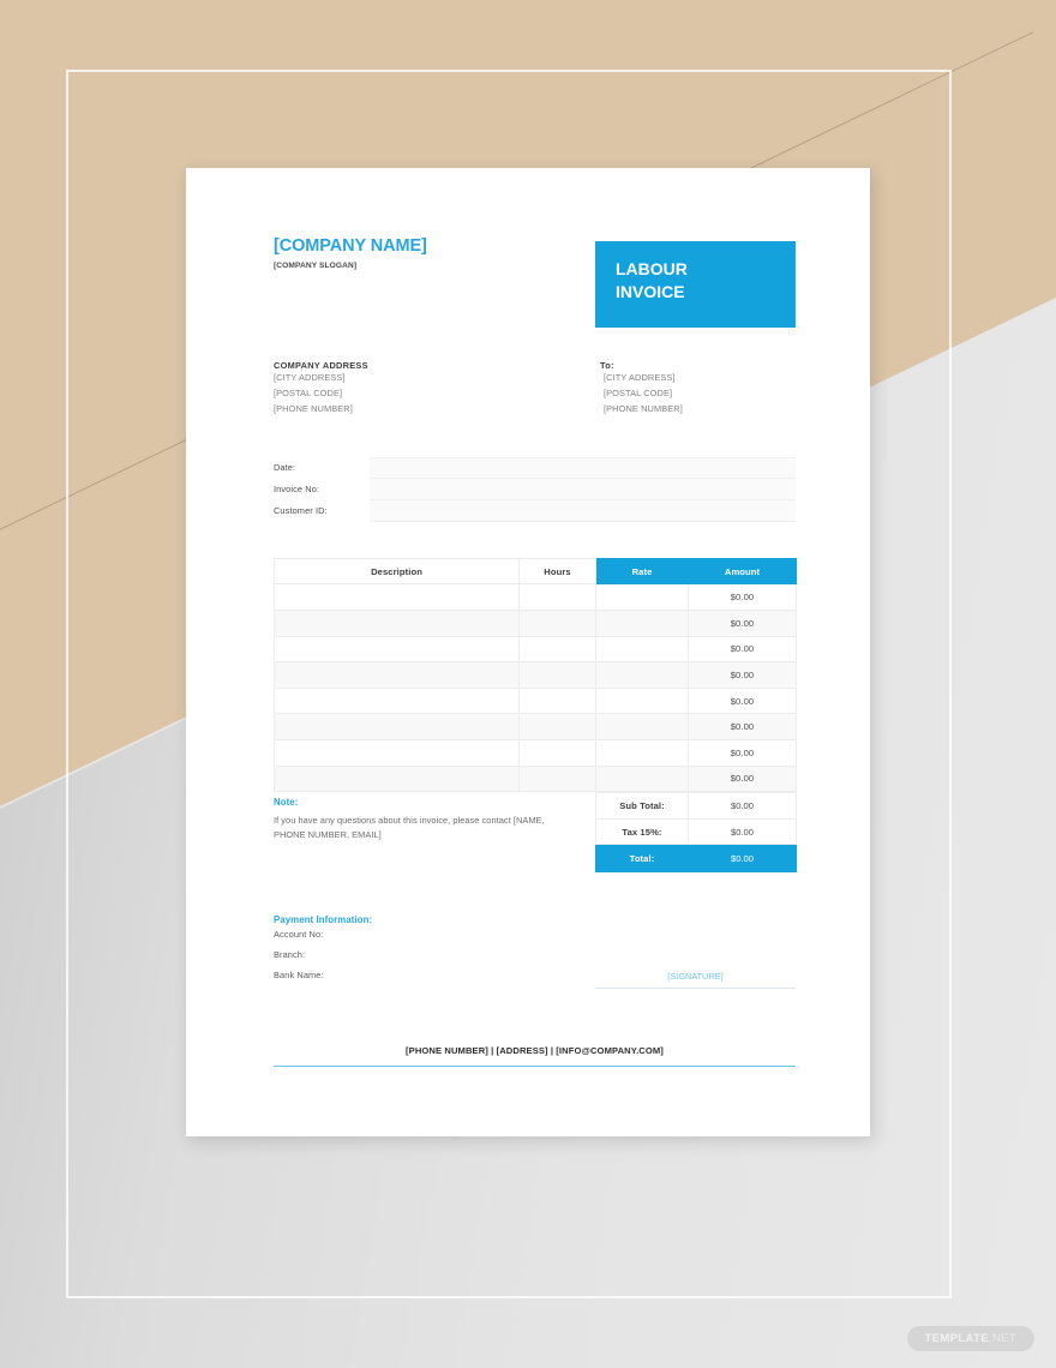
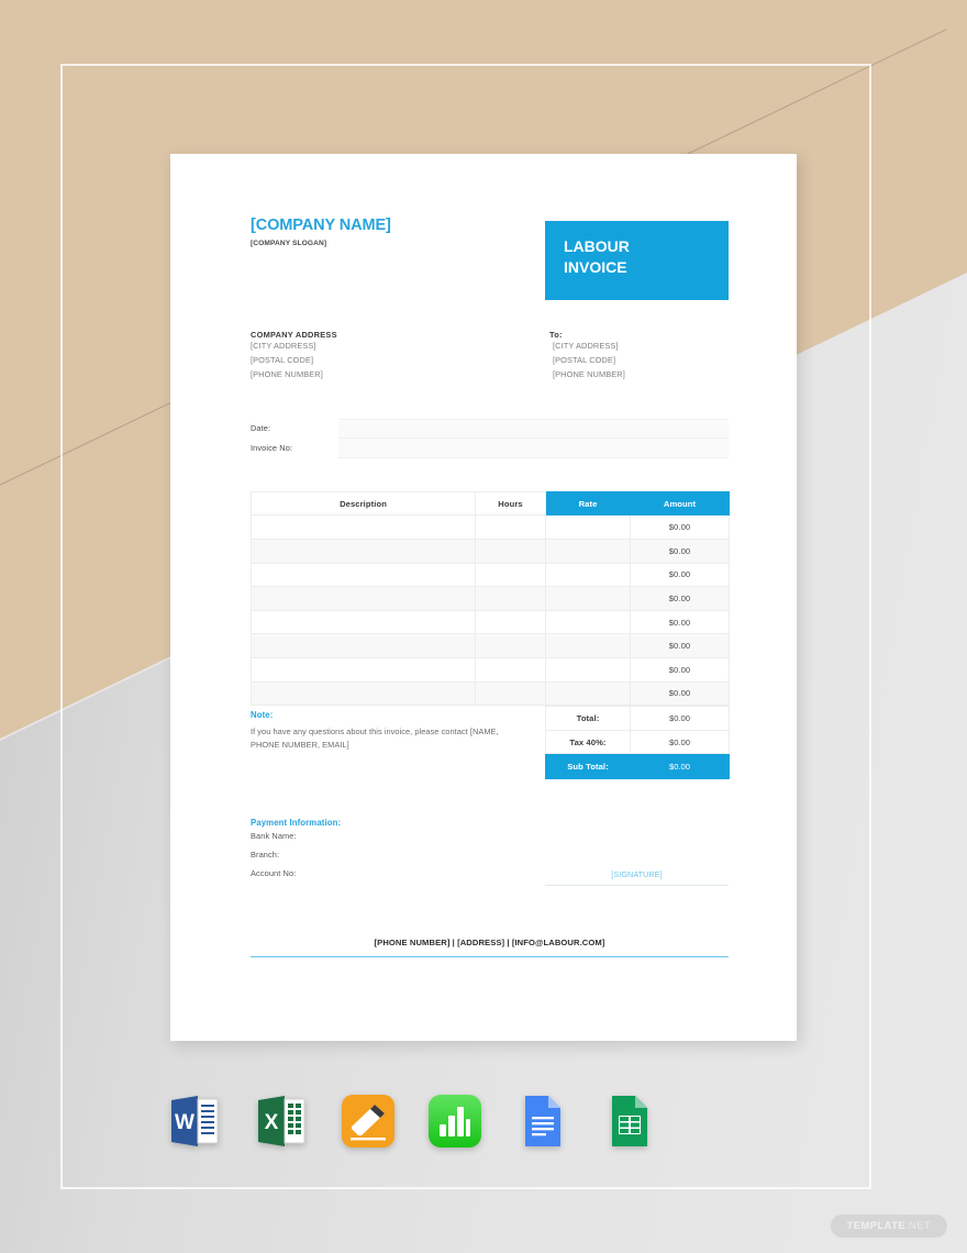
  [COMPANY NAME]
  LABOUR
  INVOICE
  COMPANY ADDRESS
  [CITY ADDRESS]
  [POSTAL CODE]
  [PHONE NUMBER]
  To:
  [CITY ADDRESS]
  [POSTAL CODE]
  [PHONE NUMBER]
  Date:
  Invoice No:
- Customer ID:
  Description	Hours	Rate	Amount
  			$0.00
  			$0.00
  			$0.00
  			$0.00
  			$0.00
  			$0.00
  			$0.00
  			$0.00
  Note:
  If you have any questions about this invoice, please contact [NAME, PHONE NUMBER, EMAIL]
- Sub Total:	$0.00
+ Total:	$0.00
- Tax 15%:	$0.00
+ Tax 40%:	$0.00
- Total:	$0.00
+ Sub Total:	$0.00
  Payment Information:
- Account No:
+ Bank Name:
  Branch:
- Bank Name:
+ Account No:
  [SIGNATURE]
- [PHONE NUMBER] | [ADDRESS] | [INFO@COMPANY.COM]
+ [PHONE NUMBER] | [ADDRESS] | [INFO@LABOUR.COM]
+ W
+ X
